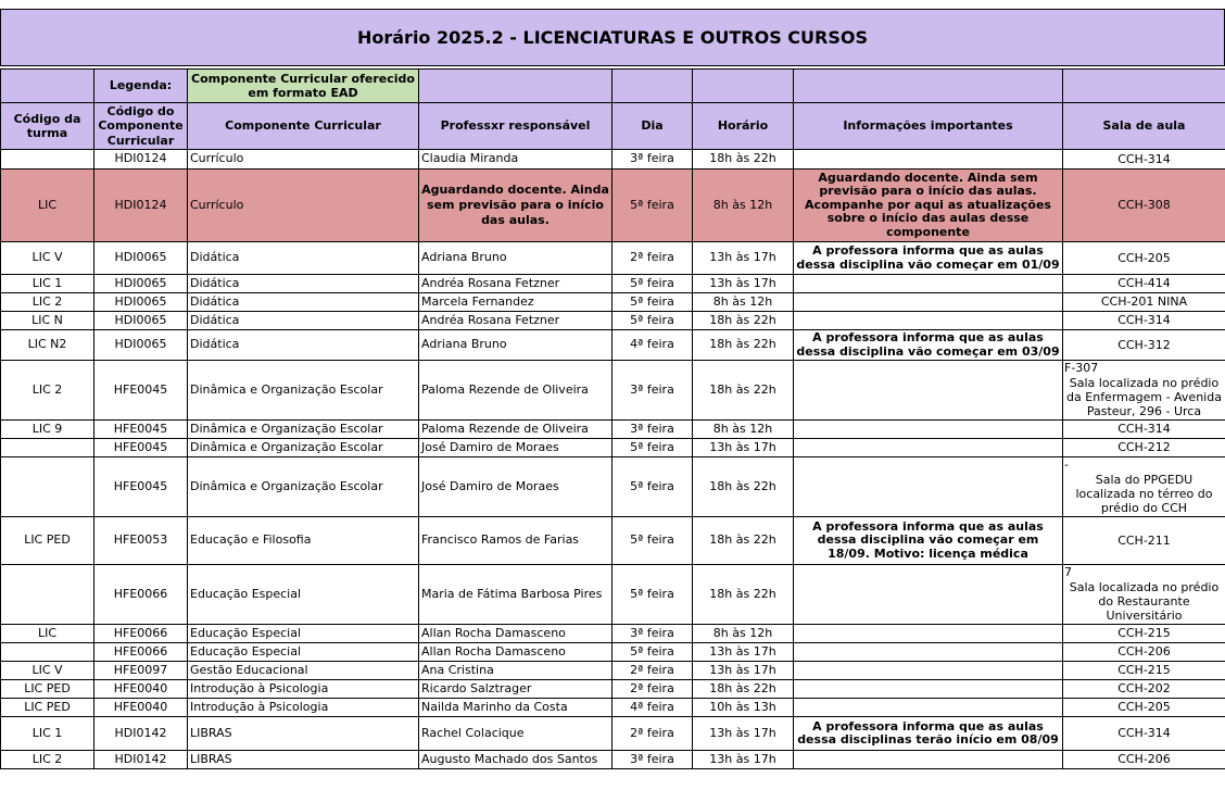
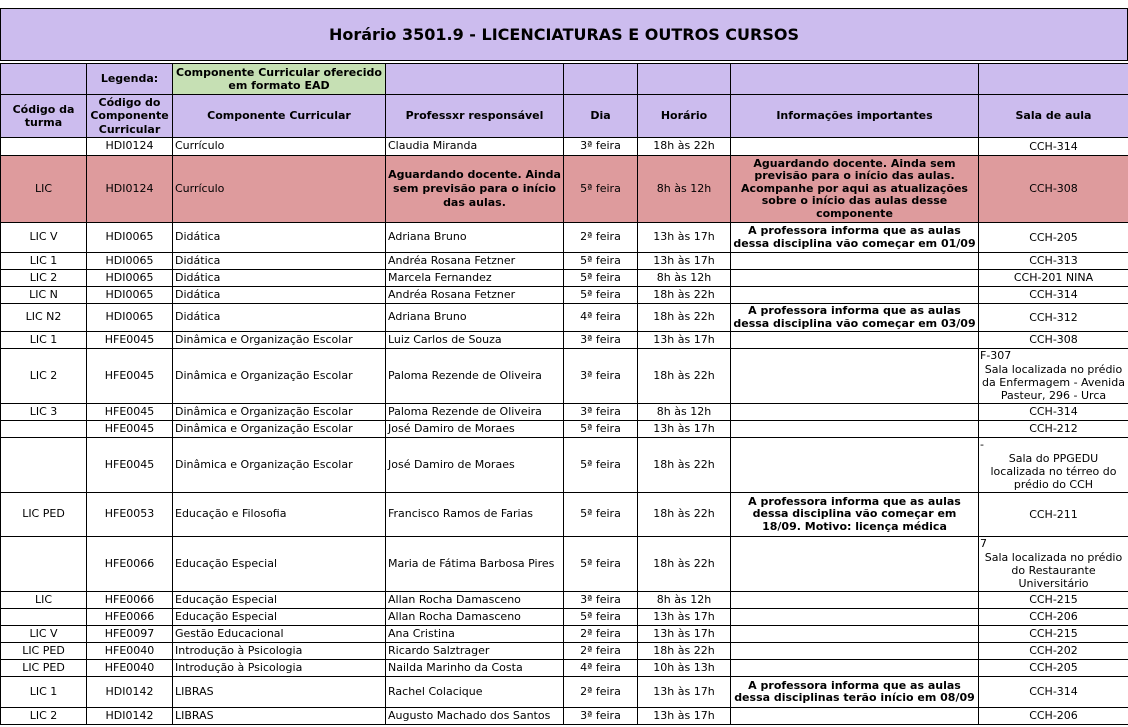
- Horário 2025.2 - LICENCIATURAS E OUTROS CURSOS
+ Horário 3501.9 - LICENCIATURAS E OUTROS CURSOS
  	Legenda:	Componente Curricular oferecido em formato EAD
  Código da turma	Código do Componente Curricular	Componente Curricular	Professxr responsável	Dia	Horário	Informações importantes	Sala de aula
  	HDI0124	Currículo	Claudia Miranda	3ª feira	18h às 22h		CCH-314
  LIC	HDI0124	Currículo	Aguardando docente. Ainda sem previsão para o início das aulas.	5ª feira	8h às 12h	Aguardando docente. Ainda sem previsão para o início das aulas. Acompanhe por aqui as atualizações sobre o início das aulas desse componente	CCH-308
  LIC V	HDI0065	Didática	Adriana Bruno	2ª feira	13h às 17h	A professora informa que as aulas dessa disciplina vão começar em 01/09	CCH-205
- LIC 1	HDI0065	Didática	Andréa Rosana Fetzner	5ª feira	13h às 17h		CCH-414
+ LIC 1	HDI0065	Didática	Andréa Rosana Fetzner	5ª feira	13h às 17h		CCH-313
  LIC 2	HDI0065	Didática	Marcela Fernandez	5ª feira	8h às 12h		CCH-201 NINA
  LIC N	HDI0065	Didática	Andréa Rosana Fetzner	5ª feira	18h às 22h		CCH-314
  LIC N2	HDI0065	Didática	Adriana Bruno	4ª feira	18h às 22h	A professora informa que as aulas dessa disciplina vão começar em 03/09	CCH-312
+ LIC 1	HFE0045	Dinâmica e Organização Escolar	Luiz Carlos de Souza	3ª feira	13h às 17h		CCH-308
  LIC 2	HFE0045	Dinâmica e Organização Escolar	Paloma Rezende de Oliveira	3ª feira	18h às 22h		F-307Sala localizada no prédio da Enfermagem - Avenida Pasteur, 296 - Urca
- LIC 9	HFE0045	Dinâmica e Organização Escolar	Paloma Rezende de Oliveira	3ª feira	8h às 12h		CCH-314
+ LIC 3	HFE0045	Dinâmica e Organização Escolar	Paloma Rezende de Oliveira	3ª feira	8h às 12h		CCH-314
  	HFE0045	Dinâmica e Organização Escolar	José Damiro de Moraes	5ª feira	13h às 17h		CCH-212
  	HFE0045	Dinâmica e Organização Escolar	José Damiro de Moraes	5ª feira	18h às 22h		-Sala do PPGEDU localizada no térreo do prédio do CCH
  LIC PED	HFE0053	Educação e Filosofia	Francisco Ramos de Farias	5ª feira	18h às 22h	A professora informa que as aulas dessa disciplina vão começar em 18/09. Motivo: licença médica	CCH-211
  	HFE0066	Educação Especial	Maria de Fátima Barbosa Pires	5ª feira	18h às 22h		7Sala localizada no prédio do Restaurante Universitário
  LIC	HFE0066	Educação Especial	Allan Rocha Damasceno	3ª feira	8h às 12h		CCH-215
  	HFE0066	Educação Especial	Allan Rocha Damasceno	5ª feira	13h às 17h		CCH-206
  LIC V	HFE0097	Gestão Educacional	Ana Cristina	2ª feira	13h às 17h		CCH-215
  LIC PED	HFE0040	Introdução à Psicologia	Ricardo Salztrager	2ª feira	18h às 22h		CCH-202
  LIC PED	HFE0040	Introdução à Psicologia	Nailda Marinho da Costa	4ª feira	10h às 13h		CCH-205
  LIC 1	HDI0142	LIBRAS	Rachel Colacique	2ª feira	13h às 17h	A professora informa que as aulas dessa disciplinas terão início em 08/09	CCH-314
  LIC 2	HDI0142	LIBRAS	Augusto Machado dos Santos	3ª feira	13h às 17h		CCH-206
